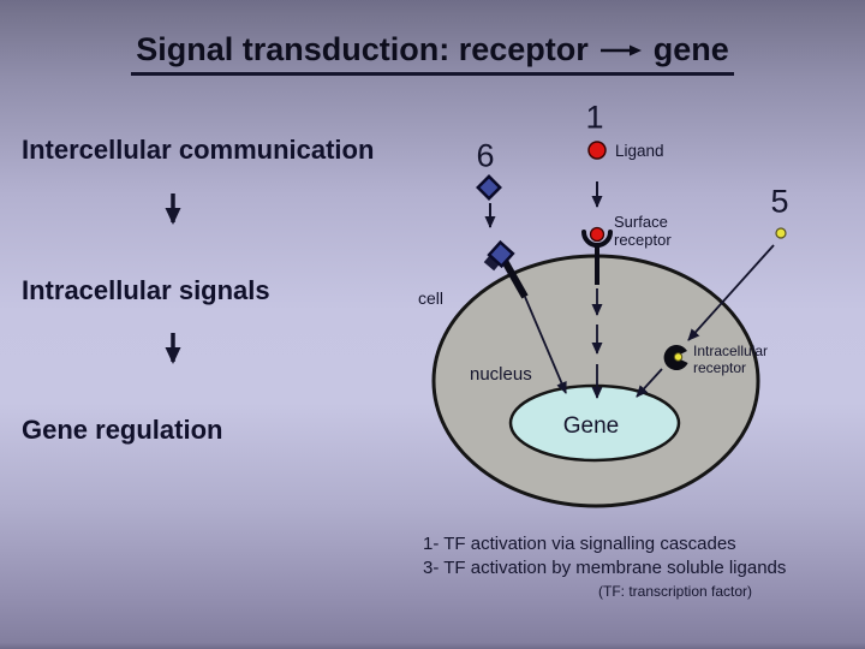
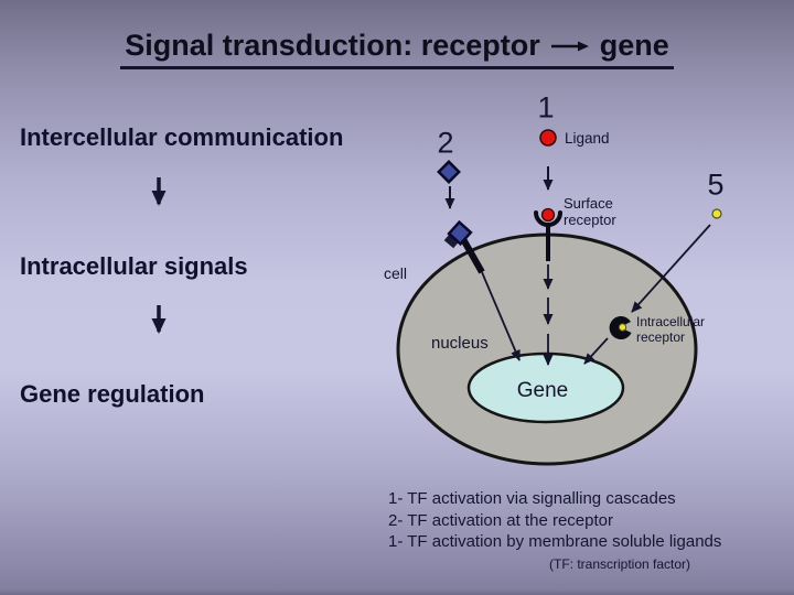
  Signal transduction: receptor
  gene
  Intercellular communication
  Intracellular signals
  Gene regulation
  1
- 6
+ 2
  5
  Ligand
  Surface
  receptor
  cell
  nucleus
  Gene
  Intracellular
  receptor
  1- TF activation via signalling cascades
+ 2- TF activation at the receptor
- 3- TF activation by membrane soluble ligands
+ 1- TF activation by membrane soluble ligands
  (TF: transcription factor)
